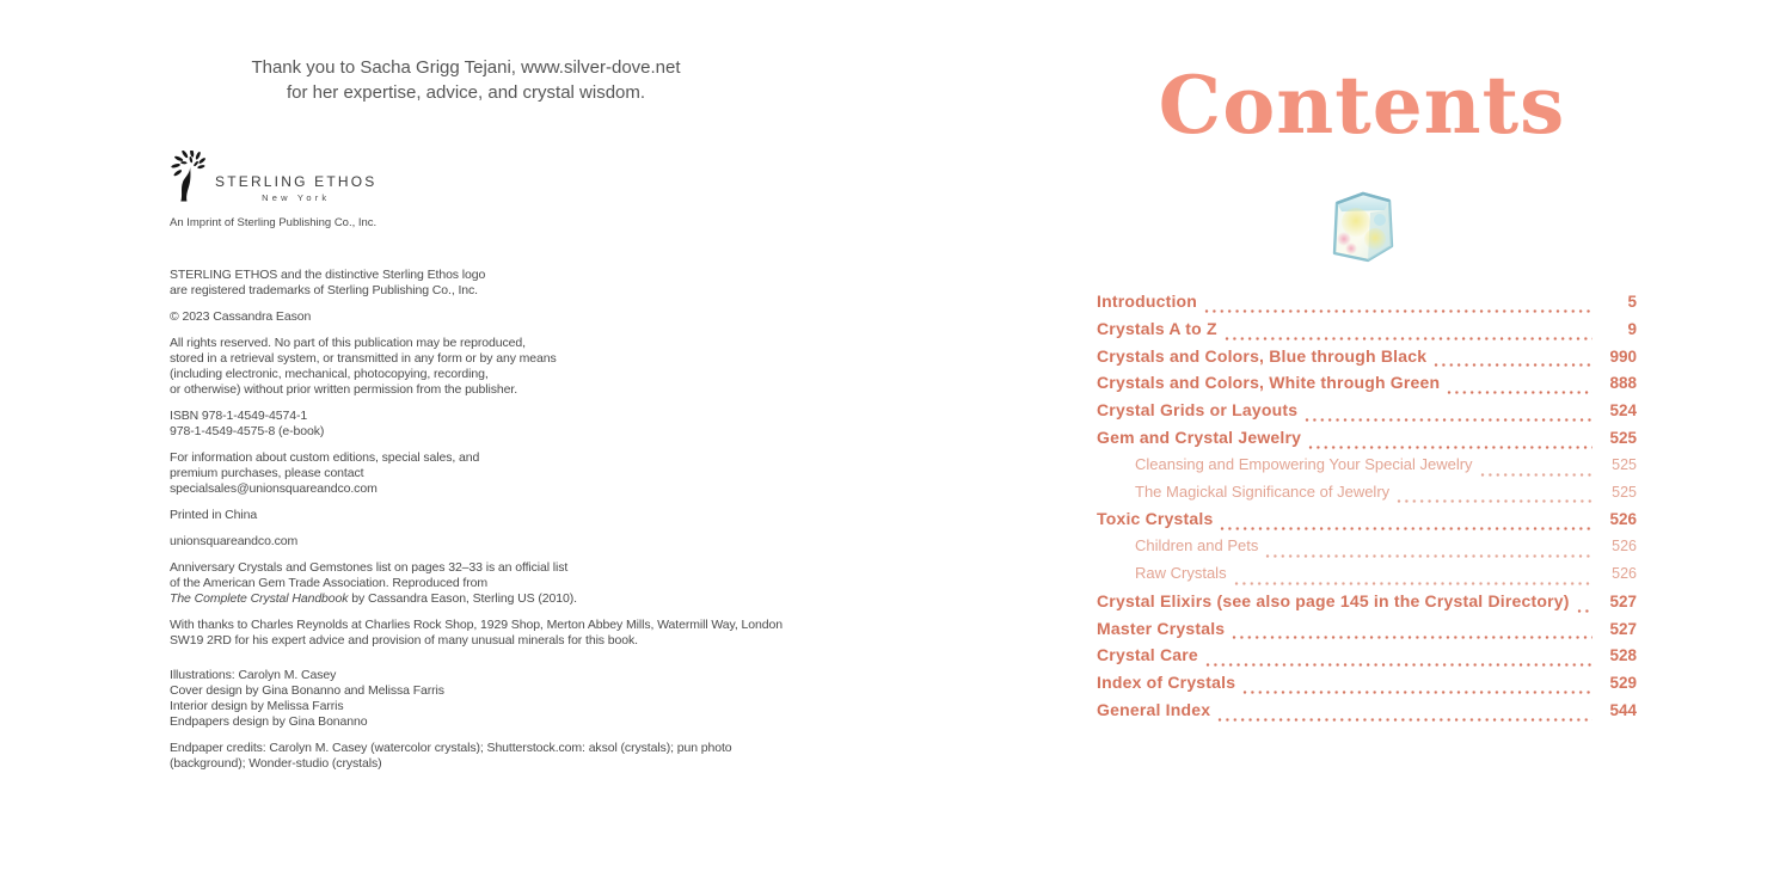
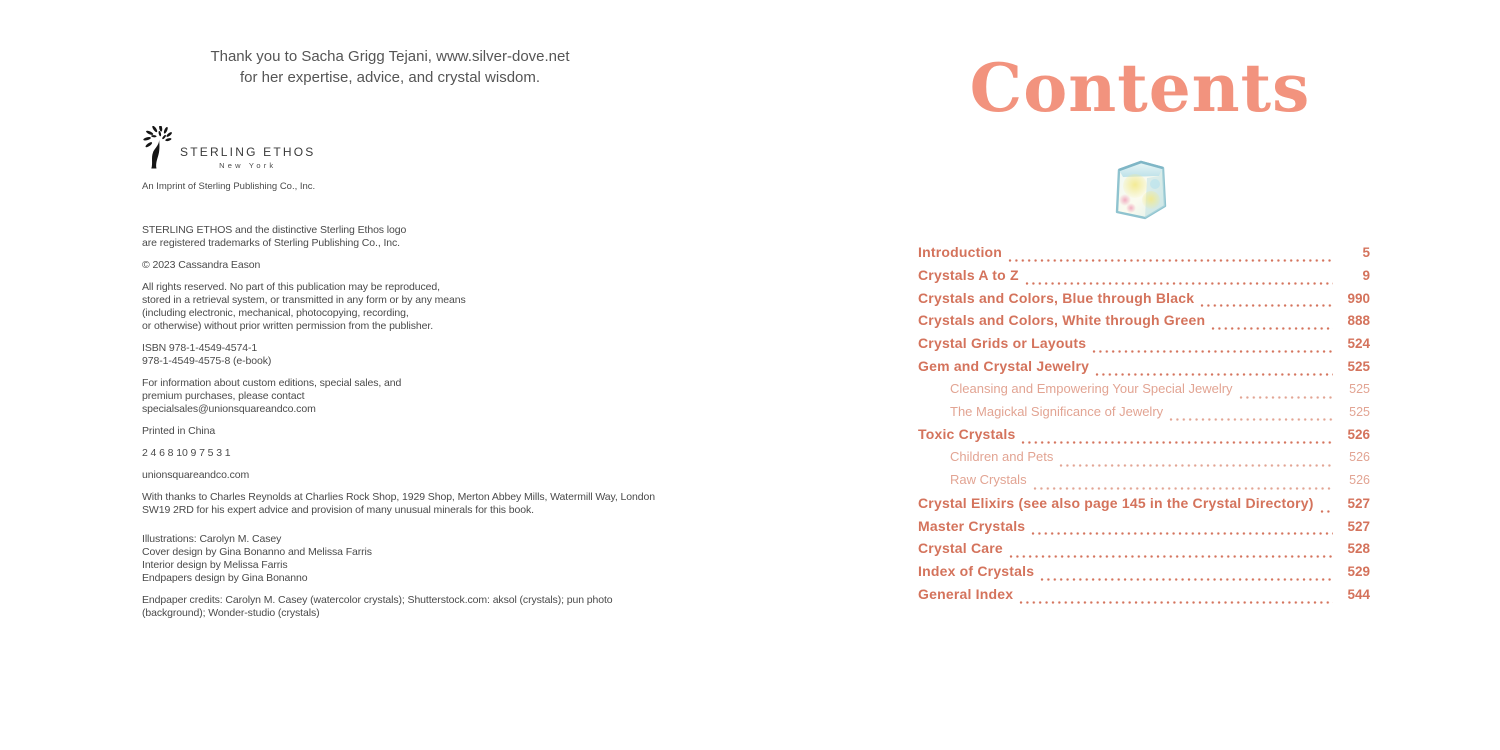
  Thank you to Sacha Grigg Tejani, www.silver-dove.net
  for her expertise, advice, and crystal wisdom.
  STERLING ETHOS
  New York
  An Imprint of Sterling Publishing Co., Inc.
  STERLING ETHOS and the distinctive Sterling Ethos logo
  are registered trademarks of Sterling Publishing Co., Inc.
  © 2023 Cassandra Eason
  All rights reserved. No part of this publication may be reproduced,
  stored in a retrieval system, or transmitted in any form or by any means
  (including electronic, mechanical, photocopying, recording,
  or otherwise) without prior written permission from the publisher.
  ISBN 978-1-4549-4574-1
  978-1-4549-4575-8 (e-book)
  For information about custom editions, special sales, and
  premium purchases, please contact
  specialsales@unionsquareandco.com
  Printed in China
+ 2 4 6 8 10 9 7 5 3 1
  unionsquareandco.com
- Anniversary Crystals and Gemstones list on pages 32–33 is an official list
- of the American Gem Trade Association. Reproduced from
- The Complete Crystal Handbook by Cassandra Eason, Sterling US (2010).
  With thanks to Charles Reynolds at Charlies Rock Shop, 1929 Shop, Merton Abbey Mills, Watermill Way, London
  SW19 2RD for his expert advice and provision of many unusual minerals for this book.
  Illustrations: Carolyn M. Casey
  Cover design by Gina Bonanno and Melissa Farris
  Interior design by Melissa Farris
  Endpapers design by Gina Bonanno
  Endpaper credits: Carolyn M. Casey (watercolor crystals); Shutterstock.com: aksol (crystals); pun photo
  (background); Wonder-studio (crystals)
  Contents
  Introduction
  5
  Crystals A to Z
  9
  Crystals and Colors, Blue through Black
  990
  Crystals and Colors, White through Green
  888
  Crystal Grids or Layouts
  524
  Gem and Crystal Jewelry
  525
  Cleansing and Empowering Your Special Jewelry
  525
  The Magickal Significance of Jewelry
  525
  Toxic Crystals
  526
  Children and Pets
  526
  Raw Crystals
  526
  Crystal Elixirs (see also page 145 in the Crystal Directory)
  527
  Master Crystals
  527
  Crystal Care
  528
  Index of Crystals
  529
  General Index
  544
